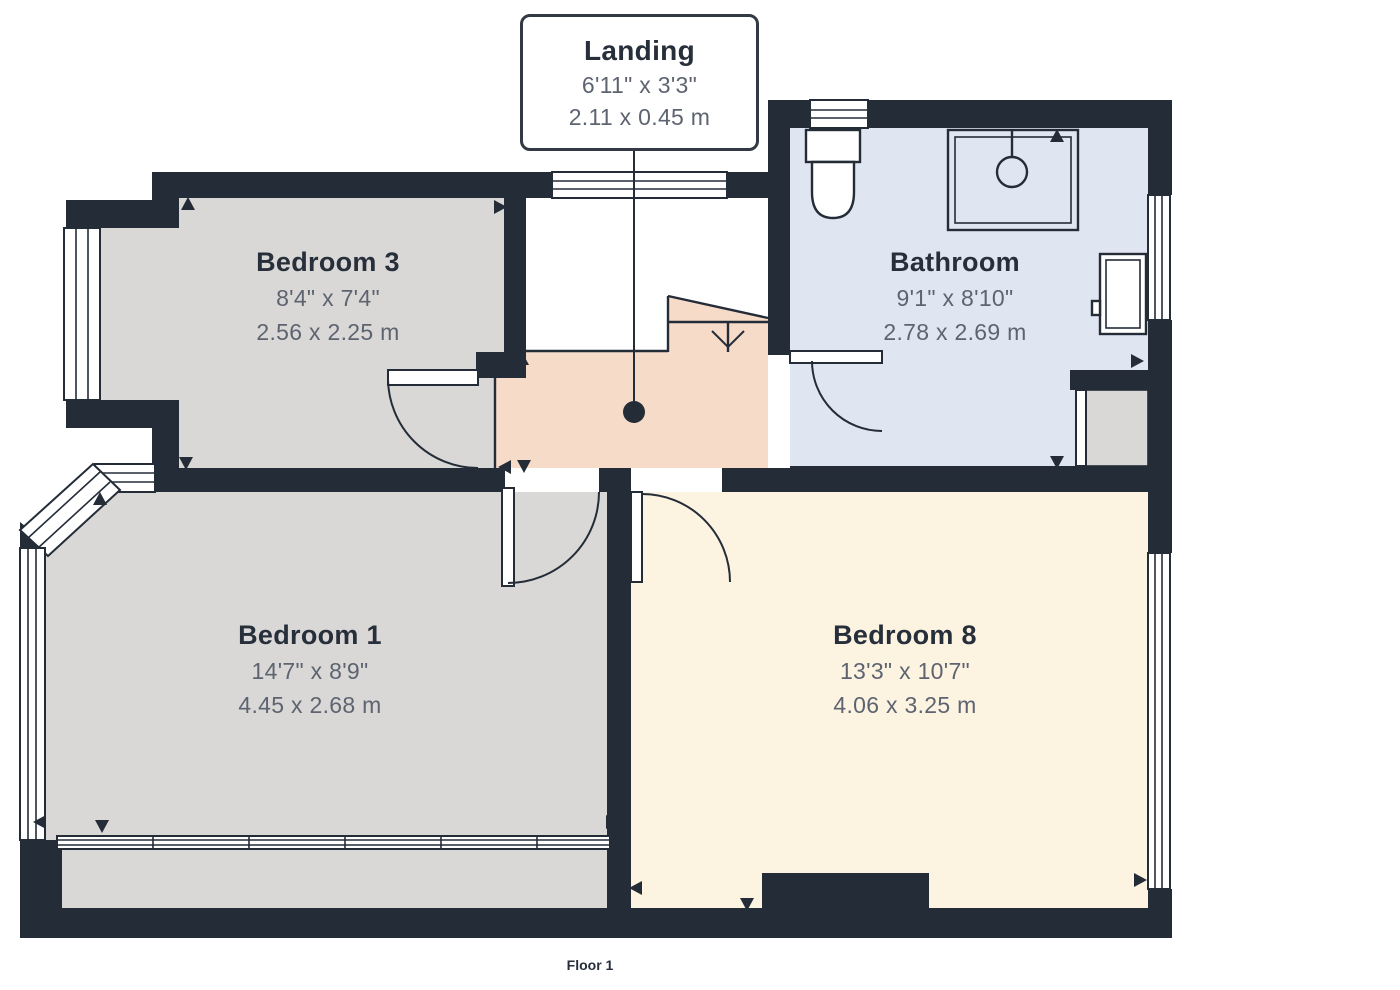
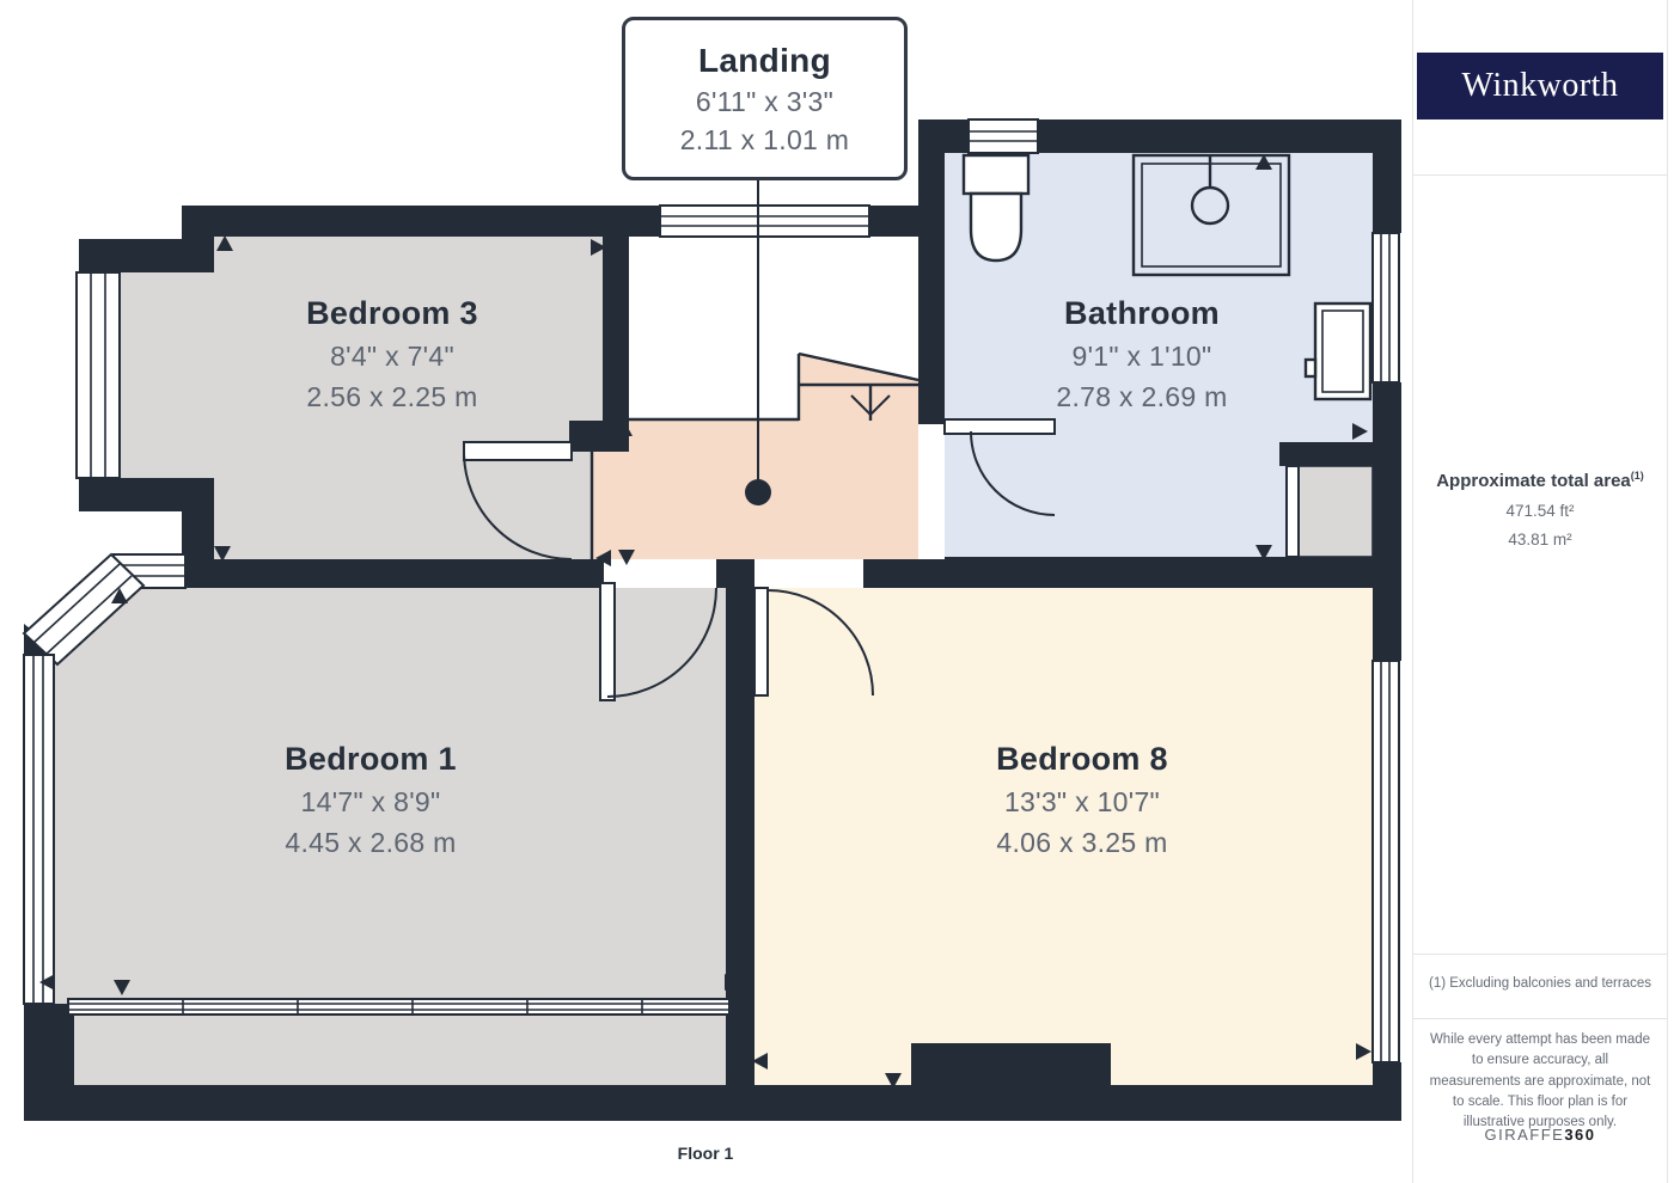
  Landing
  6'11" x 3'3"
- 2.11 x 0.45 m
+ 2.11 x 1.01 m
  Bedroom 3
  8'4" x 7'4"
  2.56 x 2.25 m
  Bathroom
- 9'1" x 8'10"
+ 9'1" x 1'10"
  2.78 x 2.69 m
  Bedroom 1
  14'7" x 8'9"
  4.45 x 2.68 m
  Bedroom 8
  13'3" x 10'7"
  4.06 x 3.25 m
  Floor 1
+ Winkworth
+ Approximate total area(1)
+ 471.54 ft²
+ 43.81 m²
+ (1) Excluding balconies and terraces
+ While every attempt has been made to ensure accuracy, all measurements are approximate, not to scale. This floor plan is for illustrative purposes only.
+ GIRAFFE360
